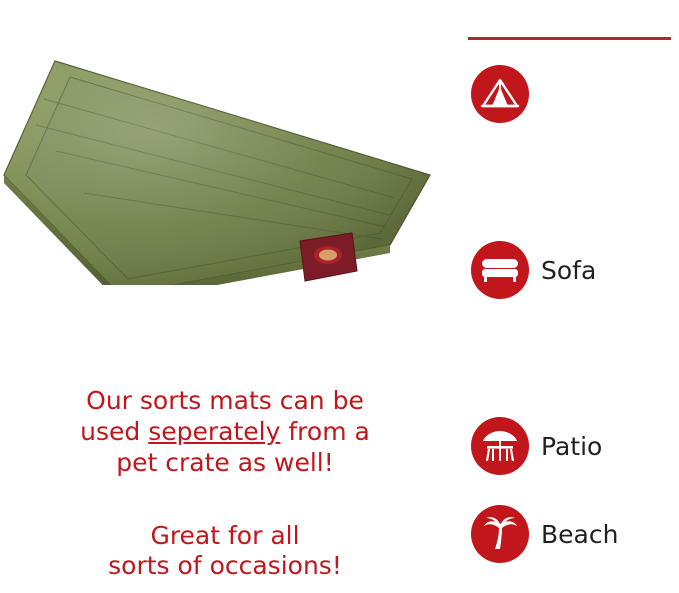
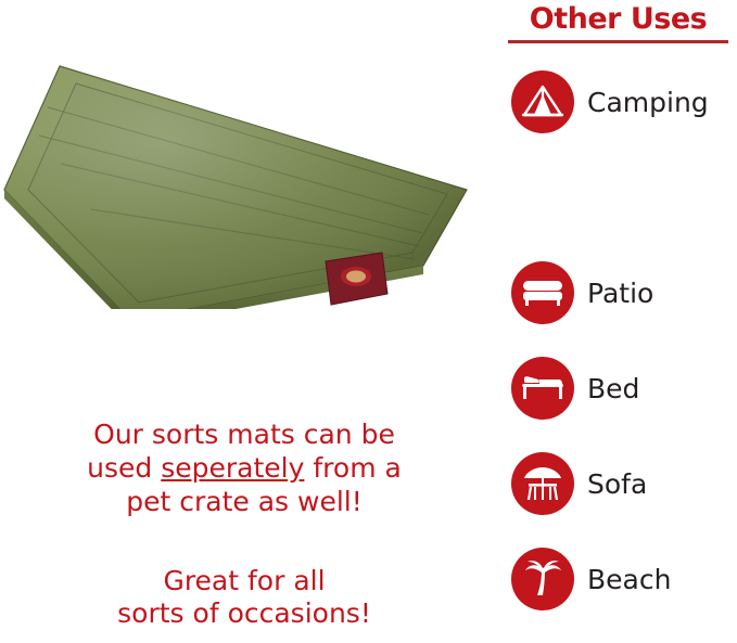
  Our sorts mats can be
  used seperately from a
  pet crate as well!
  Great for all
  sorts of occasions!
+ Other Uses
+ Camping
- Sofa
+ Patio
+ Bed
- Patio
+ Sofa
  Beach
